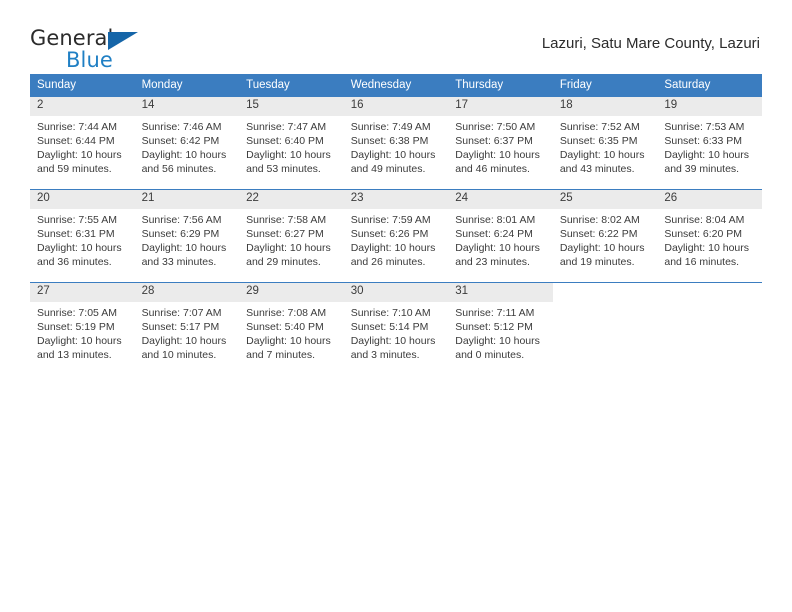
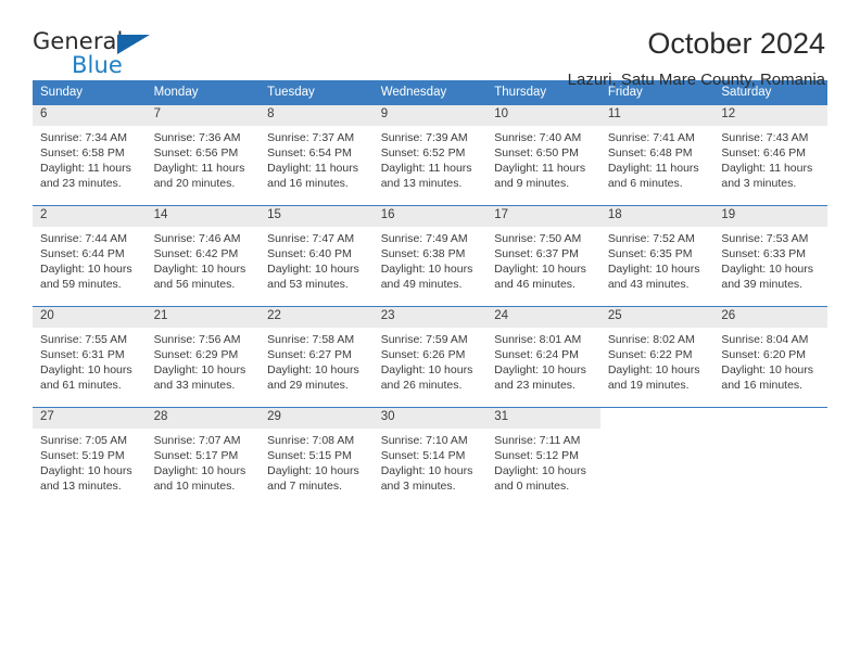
  General
  Blue
+ October 2024
- Lazuri, Satu Mare County, Lazuri
+ Lazuri, Satu Mare County, Romania
  Sunday	Monday	Tuesday	Wednesday	Thursday	Friday	Saturday
+ 6Sunrise: 7:34 AMSunset: 6:58 PMDaylight: 11 hoursand 23 minutes.	7Sunrise: 7:36 AMSunset: 6:56 PMDaylight: 11 hoursand 20 minutes.	8Sunrise: 7:37 AMSunset: 6:54 PMDaylight: 11 hoursand 16 minutes.	9Sunrise: 7:39 AMSunset: 6:52 PMDaylight: 11 hoursand 13 minutes.	10Sunrise: 7:40 AMSunset: 6:50 PMDaylight: 11 hoursand 9 minutes.	11Sunrise: 7:41 AMSunset: 6:48 PMDaylight: 11 hoursand 6 minutes.	12Sunrise: 7:43 AMSunset: 6:46 PMDaylight: 11 hoursand 3 minutes.
  2Sunrise: 7:44 AMSunset: 6:44 PMDaylight: 10 hoursand 59 minutes.	14Sunrise: 7:46 AMSunset: 6:42 PMDaylight: 10 hoursand 56 minutes.	15Sunrise: 7:47 AMSunset: 6:40 PMDaylight: 10 hoursand 53 minutes.	16Sunrise: 7:49 AMSunset: 6:38 PMDaylight: 10 hoursand 49 minutes.	17Sunrise: 7:50 AMSunset: 6:37 PMDaylight: 10 hoursand 46 minutes.	18Sunrise: 7:52 AMSunset: 6:35 PMDaylight: 10 hoursand 43 minutes.	19Sunrise: 7:53 AMSunset: 6:33 PMDaylight: 10 hoursand 39 minutes.
- 20Sunrise: 7:55 AMSunset: 6:31 PMDaylight: 10 hoursand 36 minutes.	21Sunrise: 7:56 AMSunset: 6:29 PMDaylight: 10 hoursand 33 minutes.	22Sunrise: 7:58 AMSunset: 6:27 PMDaylight: 10 hoursand 29 minutes.	23Sunrise: 7:59 AMSunset: 6:26 PMDaylight: 10 hoursand 26 minutes.	24Sunrise: 8:01 AMSunset: 6:24 PMDaylight: 10 hoursand 23 minutes.	25Sunrise: 8:02 AMSunset: 6:22 PMDaylight: 10 hoursand 19 minutes.	26Sunrise: 8:04 AMSunset: 6:20 PMDaylight: 10 hoursand 16 minutes.
+ 20Sunrise: 7:55 AMSunset: 6:31 PMDaylight: 10 hoursand 61 minutes.	21Sunrise: 7:56 AMSunset: 6:29 PMDaylight: 10 hoursand 33 minutes.	22Sunrise: 7:58 AMSunset: 6:27 PMDaylight: 10 hoursand 29 minutes.	23Sunrise: 7:59 AMSunset: 6:26 PMDaylight: 10 hoursand 26 minutes.	24Sunrise: 8:01 AMSunset: 6:24 PMDaylight: 10 hoursand 23 minutes.	25Sunrise: 8:02 AMSunset: 6:22 PMDaylight: 10 hoursand 19 minutes.	26Sunrise: 8:04 AMSunset: 6:20 PMDaylight: 10 hoursand 16 minutes.
- 27Sunrise: 7:05 AMSunset: 5:19 PMDaylight: 10 hoursand 13 minutes.	28Sunrise: 7:07 AMSunset: 5:17 PMDaylight: 10 hoursand 10 minutes.	29Sunrise: 7:08 AMSunset: 5:40 PMDaylight: 10 hoursand 7 minutes.	30Sunrise: 7:10 AMSunset: 5:14 PMDaylight: 10 hoursand 3 minutes.	31Sunrise: 7:11 AMSunset: 5:12 PMDaylight: 10 hoursand 0 minutes.
+ 27Sunrise: 7:05 AMSunset: 5:19 PMDaylight: 10 hoursand 13 minutes.	28Sunrise: 7:07 AMSunset: 5:17 PMDaylight: 10 hoursand 10 minutes.	29Sunrise: 7:08 AMSunset: 5:15 PMDaylight: 10 hoursand 7 minutes.	30Sunrise: 7:10 AMSunset: 5:14 PMDaylight: 10 hoursand 3 minutes.	31Sunrise: 7:11 AMSunset: 5:12 PMDaylight: 10 hoursand 0 minutes.
